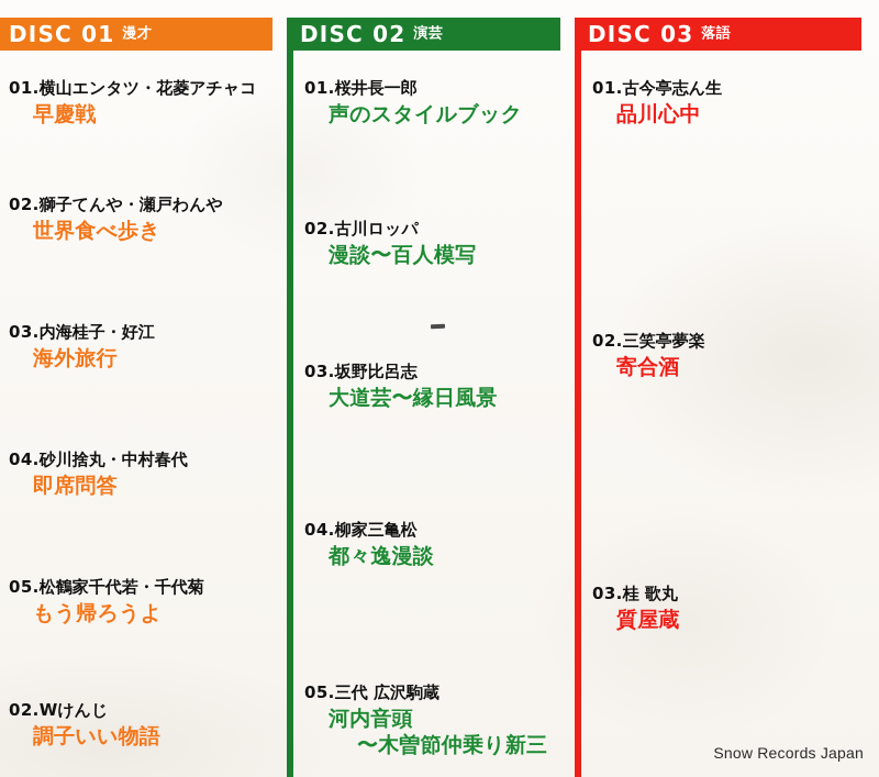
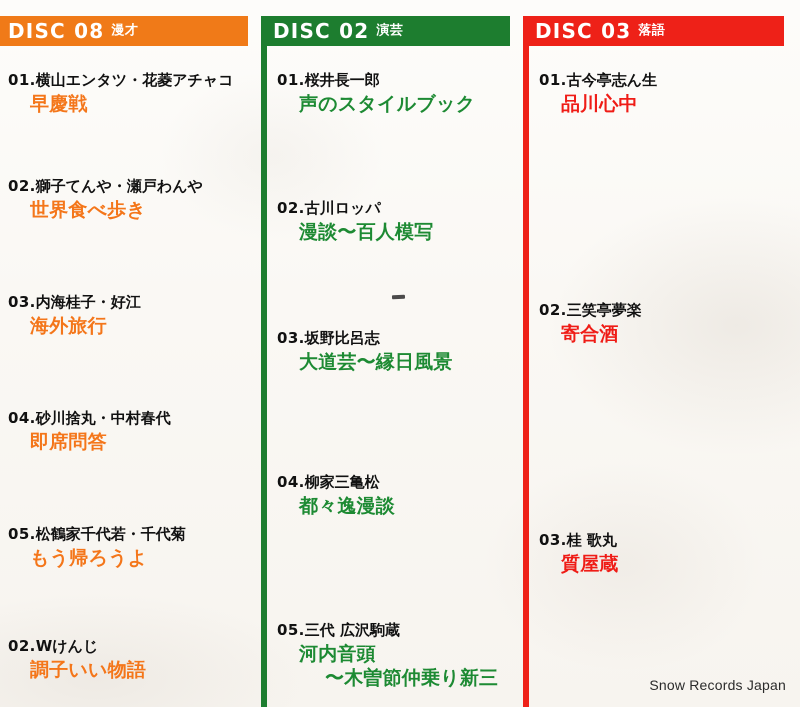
- DISC 01
+ DISC 08
  漫才
  01.横山エンタツ・花菱アチャコ
  早慶戦
  02.獅子てんや・瀬戸わんや
  世界食べ歩き
  03.内海桂子・好江
  海外旅行
  04.砂川捨丸・中村春代
  即席問答
  05.松鶴家千代若・千代菊
  もう帰ろうよ
  02.Wけんじ
  調子いい物語
  DISC 02
  演芸
  01.桜井長一郎
  声のスタイルブック
  02.古川ロッパ
  漫談〜百人模写
  03.坂野比呂志
  大道芸〜縁日風景
  04.柳家三亀松
  都々逸漫談
  05.三代 広沢駒蔵
  河内音頭
  〜木曽節仲乗り新三
  DISC 03
  落語
  01.古今亭志ん生
  品川心中
  02.三笑亭夢楽
  寄合酒
  03.桂 歌丸
  質屋蔵
  Snow Records Japan
